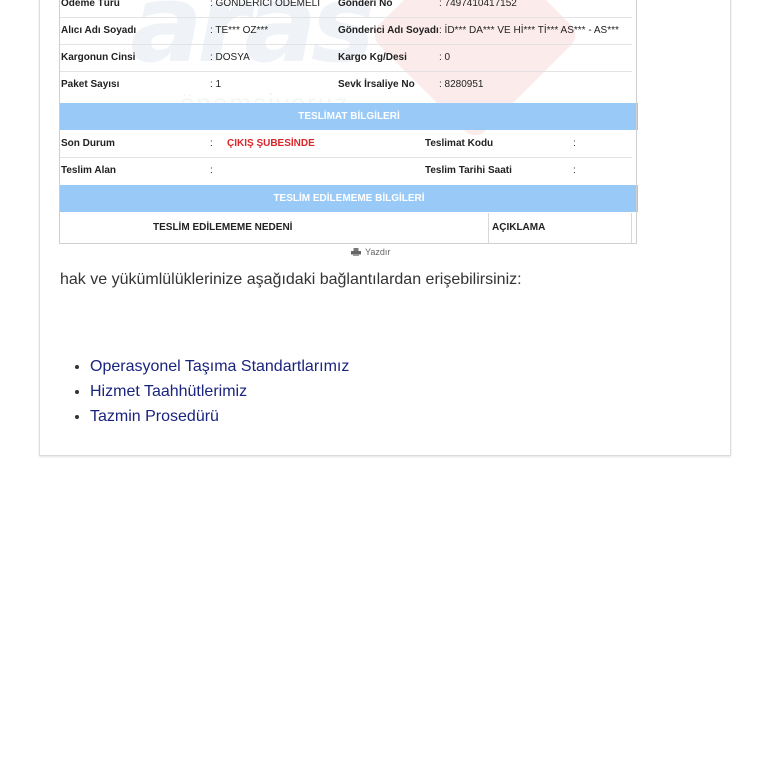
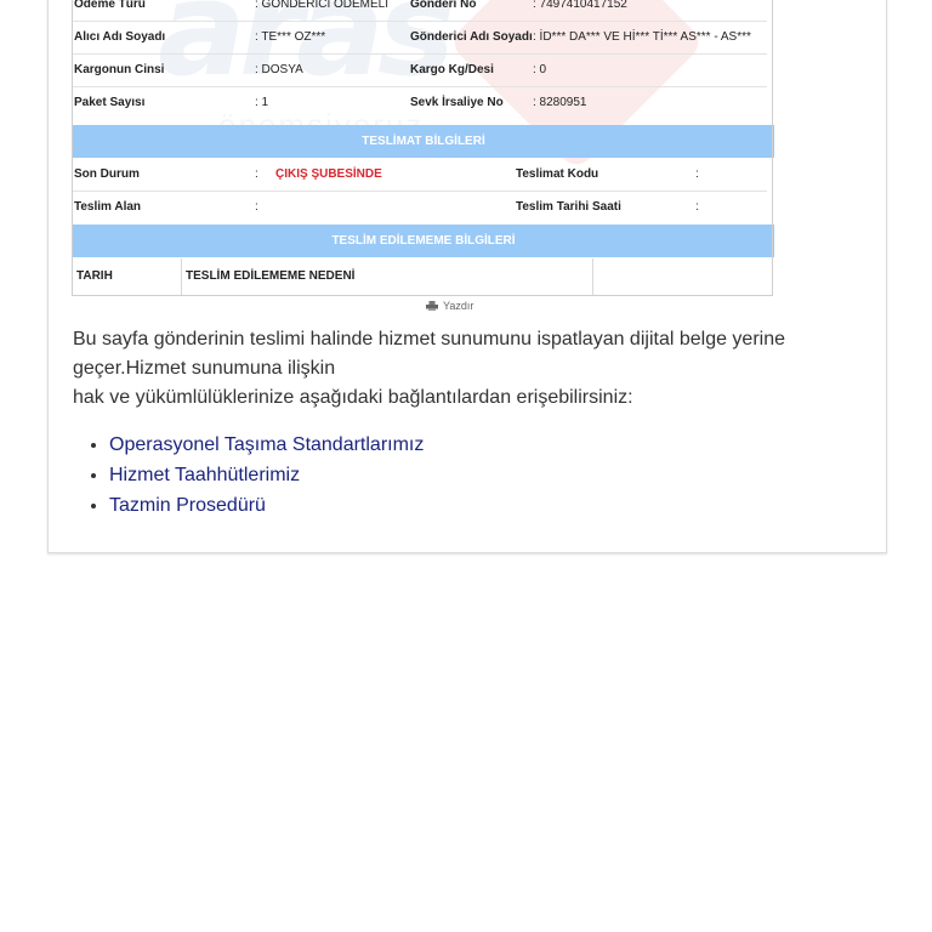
  aras
  Ödeme Türü
  : GÖNDERİCİ ÖDEMELİ
  Gönderi No
  : 7497410417152
  Alıcı Adı Soyadı
  : TE*** OZ***
  Gönderici Adı Soyadı
  : İD*** DA*** VE Hİ*** Tİ*** AS*** - AS***
  Kargonun Cinsi
  : DOSYA
  Kargo Kg/Desi
  : 0
  Paket Sayısı
  : 1
  Sevk İrsaliye No
  : 8280951
  TESLİMAT BİLGİLERİ
  Son Durum
  :
  ÇIKIŞ ŞUBESİNDE
  Teslimat Kodu
  :
  Teslim Alan
  :
  Teslim Tarihi Saati
  :
  TESLİM EDİLEMEME BİLGİLERİ
+ TARIH
  TESLİM EDİLEMEME NEDENİ
- AÇIKLAMA
  Yazdır
+ Bu sayfa gönderinin teslimi halinde hizmet sunumunu ispatlayan dijital belge yerine geçer.Hizmet sunumuna ilişkin
  hak ve yükümlülüklerinize aşağıdaki bağlantılardan erişebilirsiniz:
  Operasyonel Taşıma Standartlarımız
  Hizmet Taahhütlerimiz
  Tazmin Prosedürü
